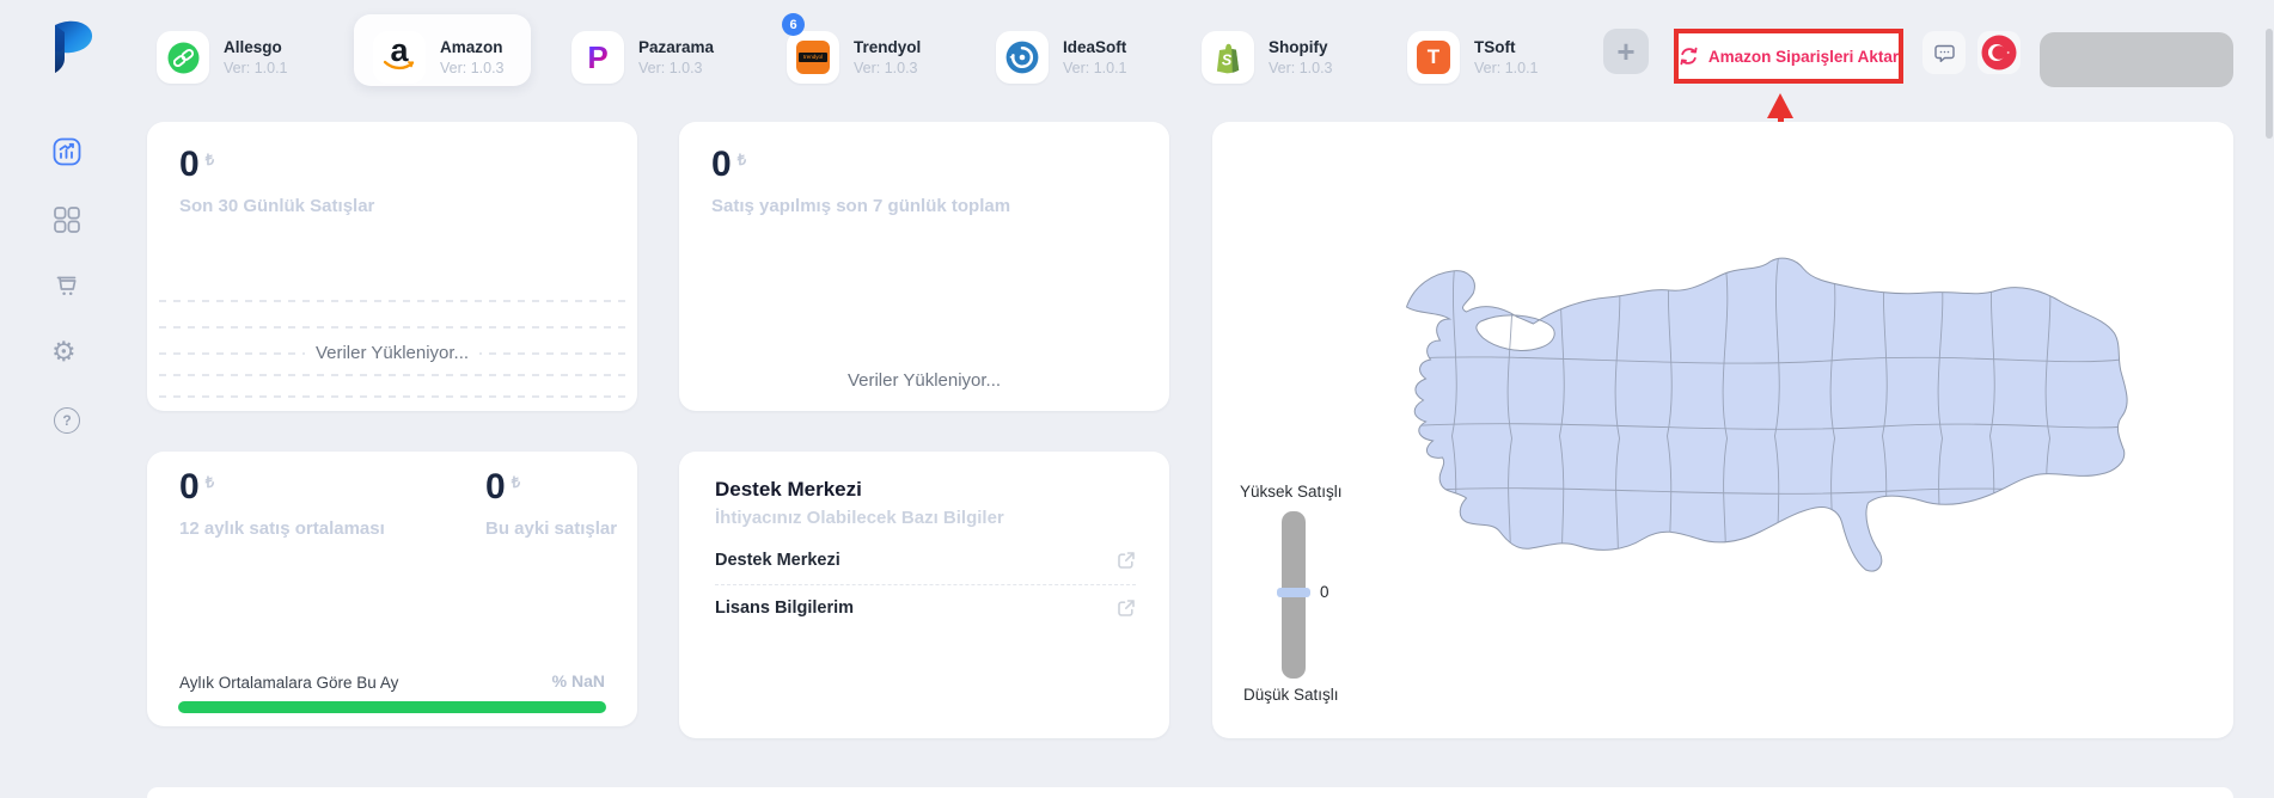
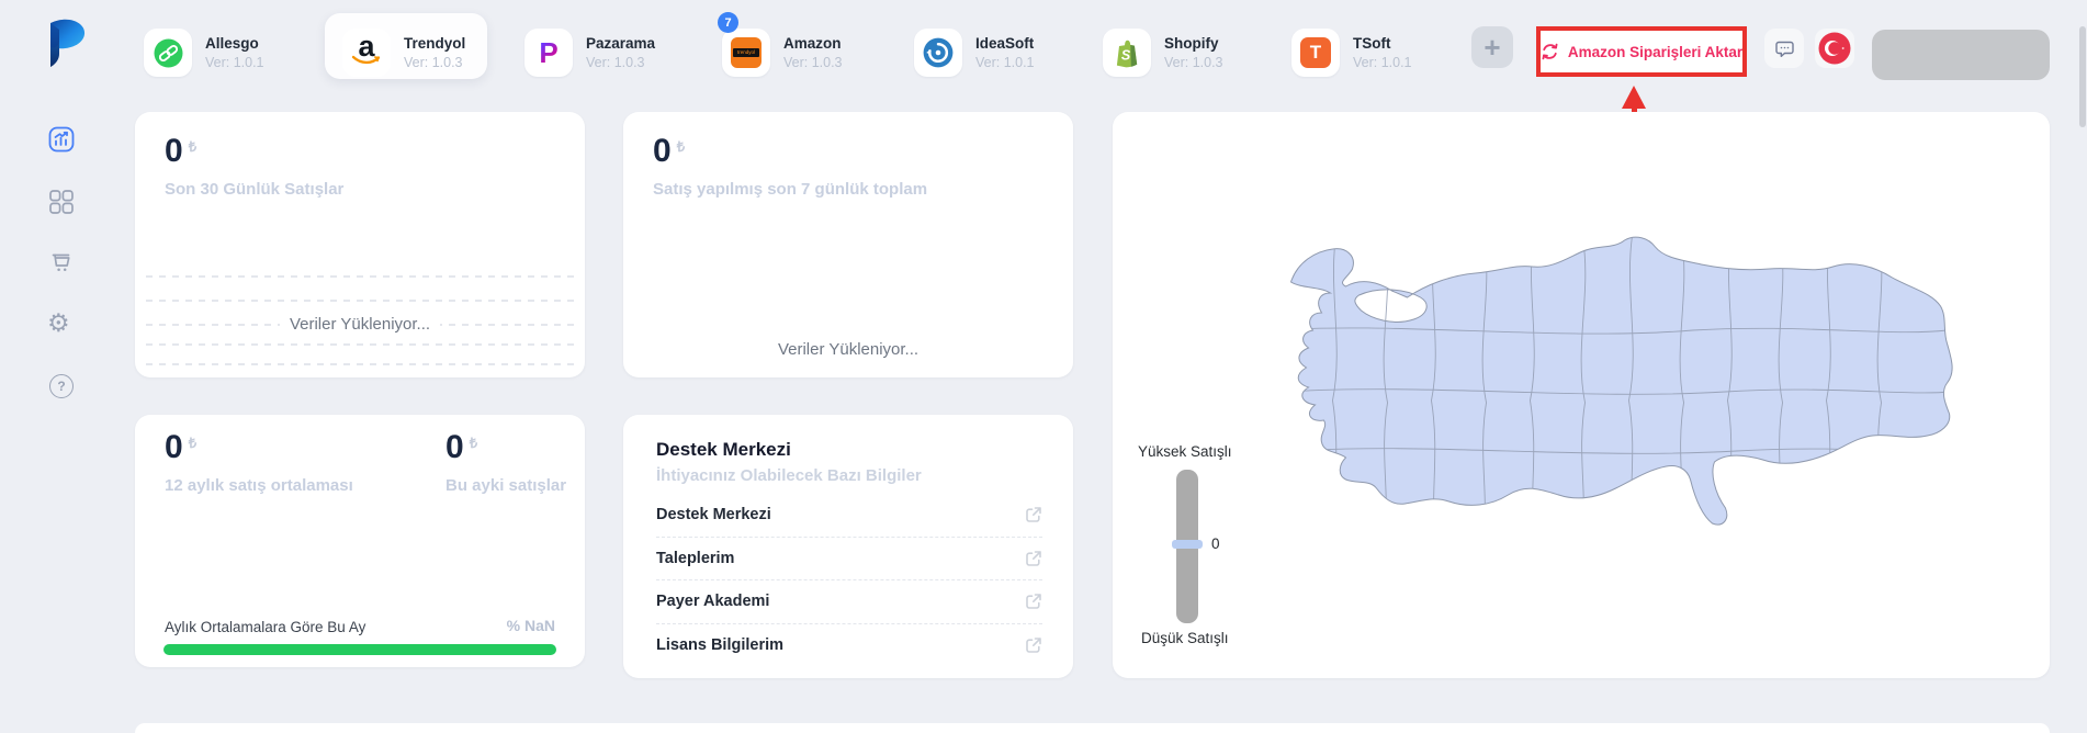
  ⚙
  ?
  Allesgo
  Ver: 1.0.1
  a
- Amazon
+ Trendyol
  Ver: 1.0.3
  P
  Pazarama
  Ver: 1.0.3
- 6
+ 7
- Trendyol
+ Amazon
  Ver: 1.0.3
  IdeaSoft
  Ver: 1.0.1
  S
  Shopify
  Ver: 1.0.3
  T
  TSoft
  Ver: 1.0.1
  +
  Amazon Siparişleri Aktar
  0
  ₺
  Son 30 Günlük Satışlar
  Veriler Yükleniyor...
  0
  ₺
  Satış yapılmış son 7 günlük toplam
  Veriler Yükleniyor...
  0
  ₺
  12 aylık satış ortalaması
  0
  ₺
  Bu ayki satışlar
  Aylık Ortalamalara Göre Bu Ay
  % NaN
  Destek Merkezi
  İhtiyacınız Olabilecek Bazı Bilgiler
  Destek Merkezi
+ Taleplerim
+ Payer Akademi
  Lisans Bilgilerim
  Yüksek Satışlı
  0
  Düşük Satışlı
